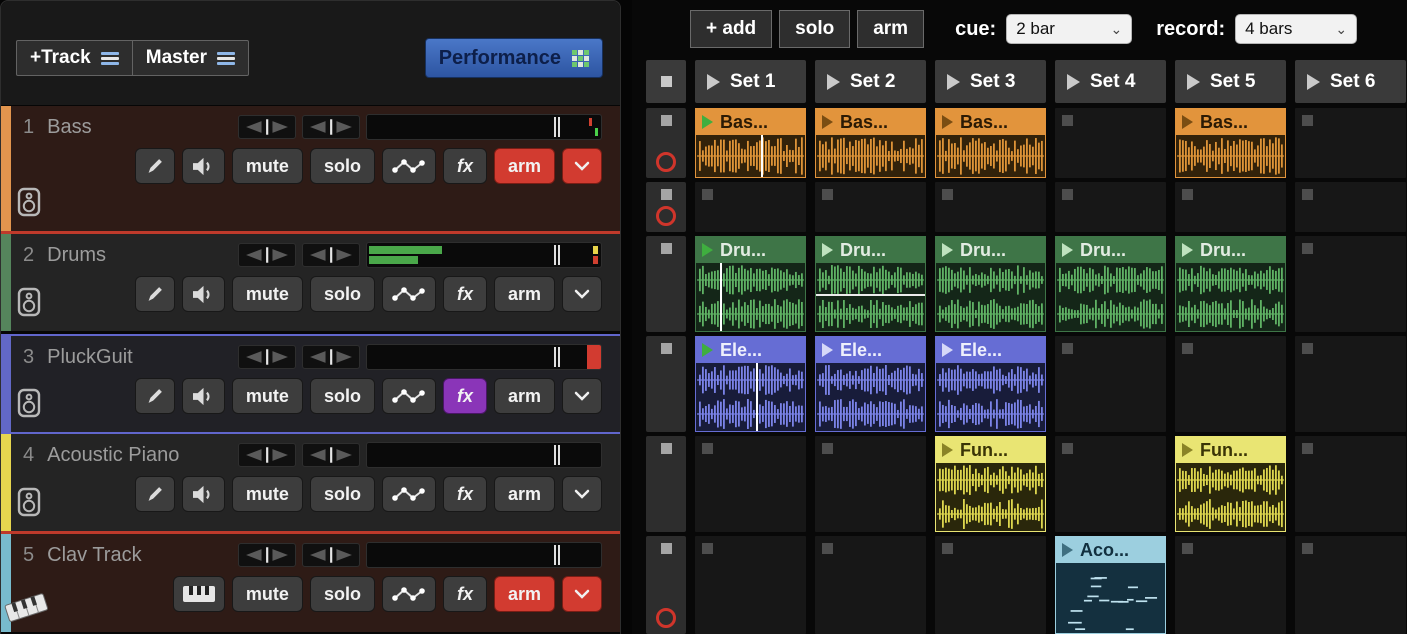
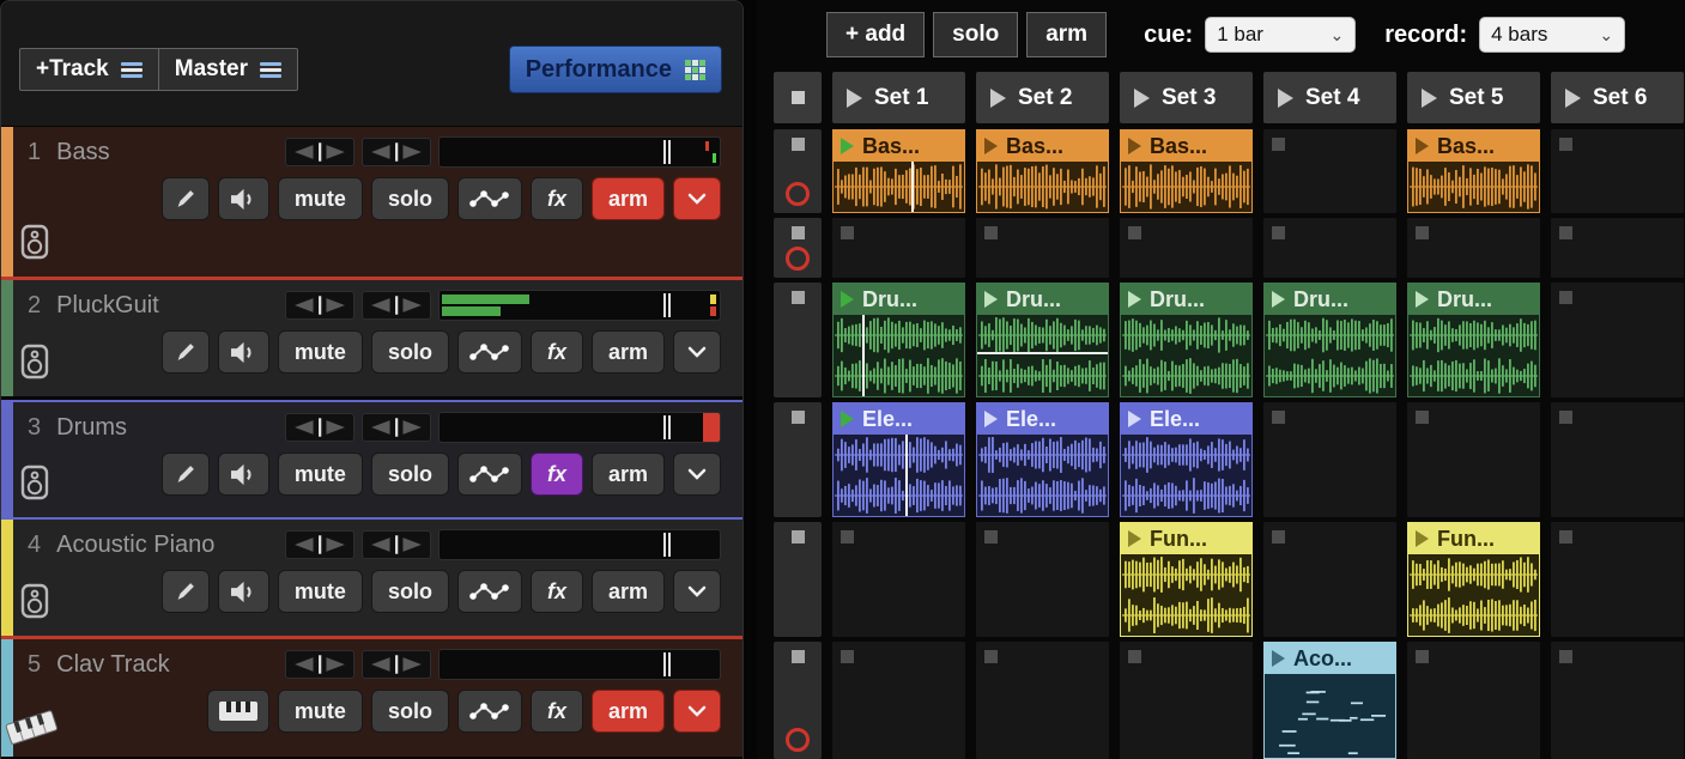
  +Track
  Master
  Performance
  1
  Bass
  mute
  solo
  fx
  arm
  2
- Drums
+ PluckGuit
  mute
  solo
  fx
  arm
  3
- PluckGuit
+ Drums
  mute
  solo
  fx
  arm
  4
  Acoustic Piano
  mute
  solo
  fx
  arm
  5
  Clav Track
  mute
  solo
  fx
  arm
  + add
  solo
  arm
  cue:
- 2 bar
+ 1 bar
  ⌄
  record:
  4 bars
  ⌄
  Set 1
  Set 2
  Set 3
  Set 4
  Set 5
  Set 6
  Bas...
  Bas...
  Bas...
  Bas...
  Dru...
  Dru...
  Dru...
  Dru...
  Dru...
  Ele...
  Ele...
  Ele...
  Fun...
  Fun...
  Aco...
